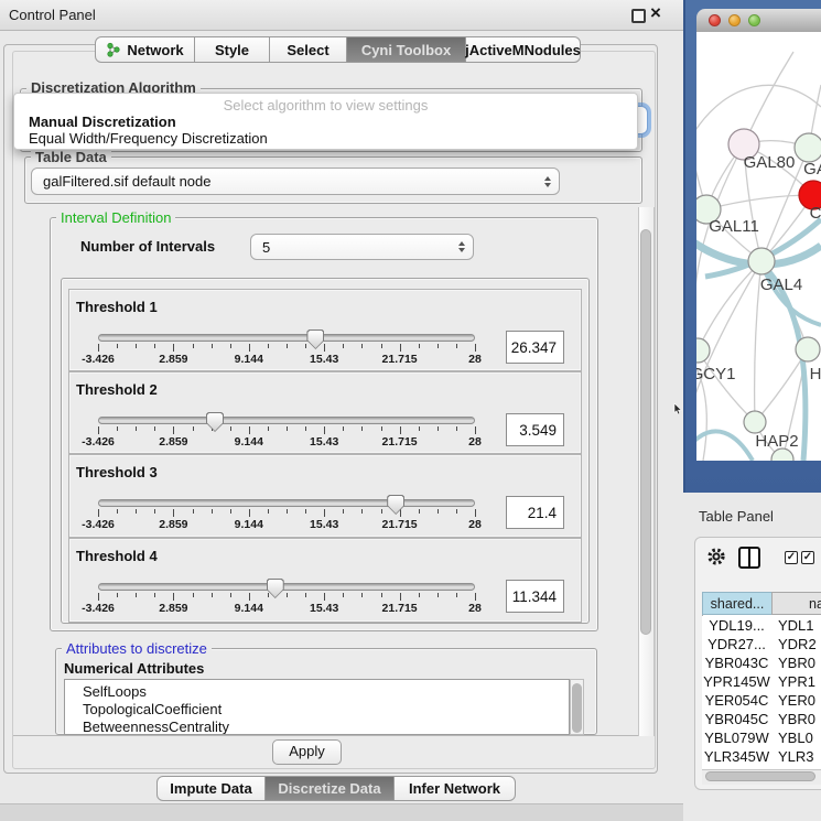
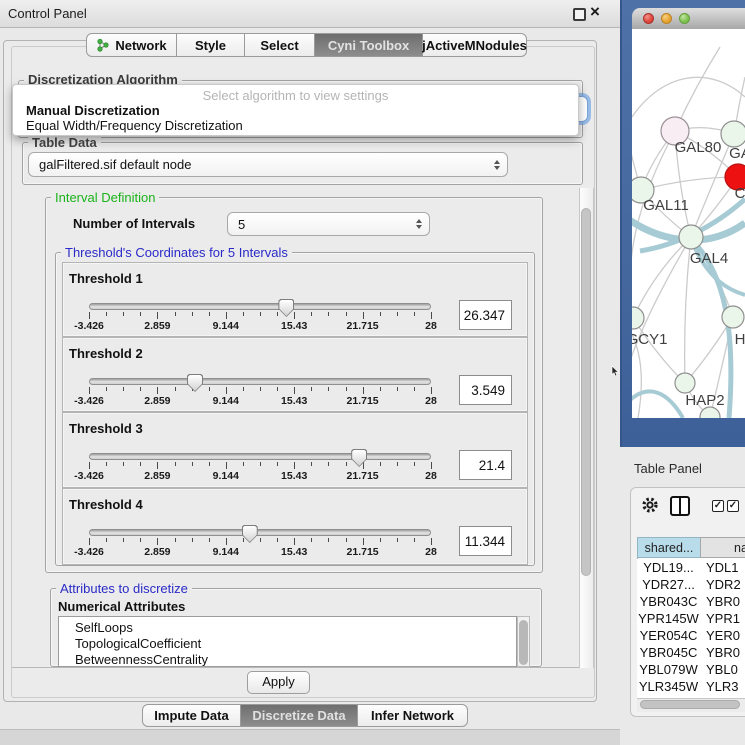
  Control Panel
  ×
  Network
  Style
  Select
  Cyni Toolbox
  jActiveMNodules
  Discretization Algorithm
  Select algorithm to view settings
  Manual Discretization
  Equal Width/Frequency Discretization
  Table Data
  galFiltered.sif default node
  Interval Definition
  Number of Intervals
  5
+ Threshold's Coordinates for 5 Intervals
  Threshold 1
  -3.426
  2.859
  9.144
  15.43
  21.715
  28
  26.347
  Threshold 2
  -3.426
  2.859
  9.144
  15.43
  21.715
  28
  3.549
  Threshold 3
  -3.426
  2.859
  9.144
  15.43
  21.715
  28
  21.4
  Threshold 4
  -3.426
  2.859
  9.144
  15.43
  21.715
  28
  11.344
  Attributes to discretize
  Numerical Attributes
  SelfLoops
  TopologicalCoefficient
  BetweennessCentrality
  Apply
  Impute Data
  Discretize Data
  Infer Network
  GAL80
  C
  GAL11
  GAL4
  GCY1
  H
  HAP2
  Table Panel
  ✓
  ✓
  shared...
  na
  YDL19...
  YDL1
  YDR27...
  YDR2
  YBR043C
  YBR0
  YPR145W
  YPR1
  YER054C
  YER0
  YBR045C
  YBR0
  YBL079W
  YBL0
  YLR345W
  YLR3
